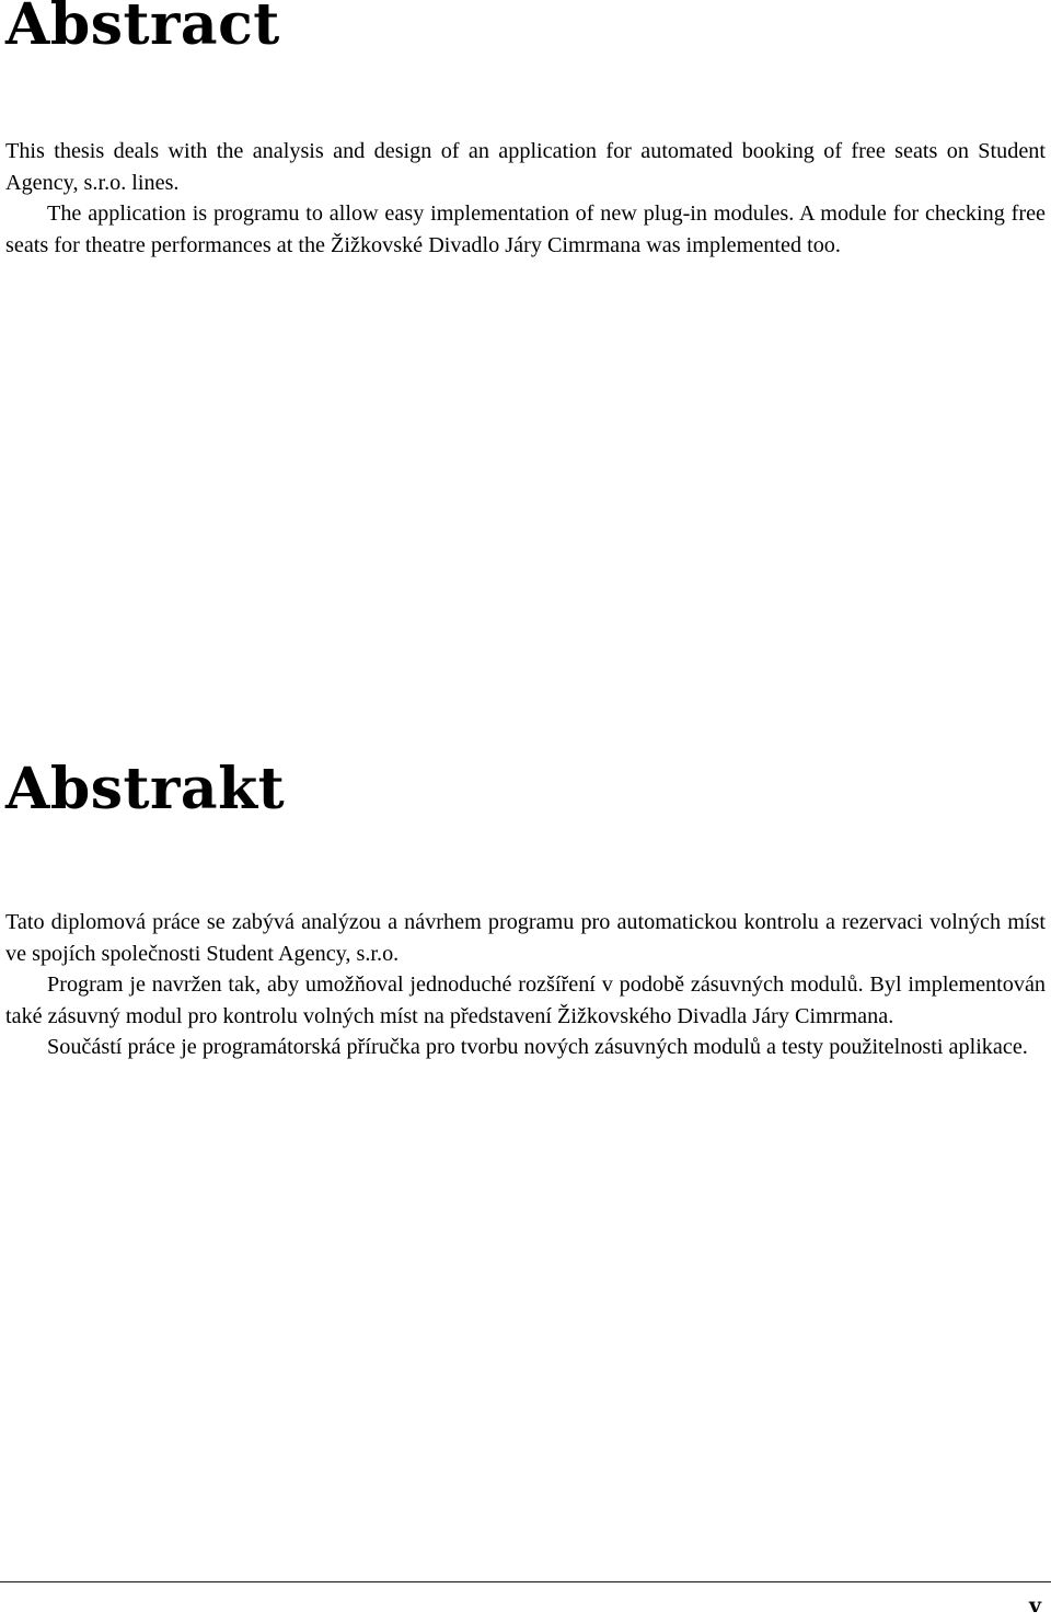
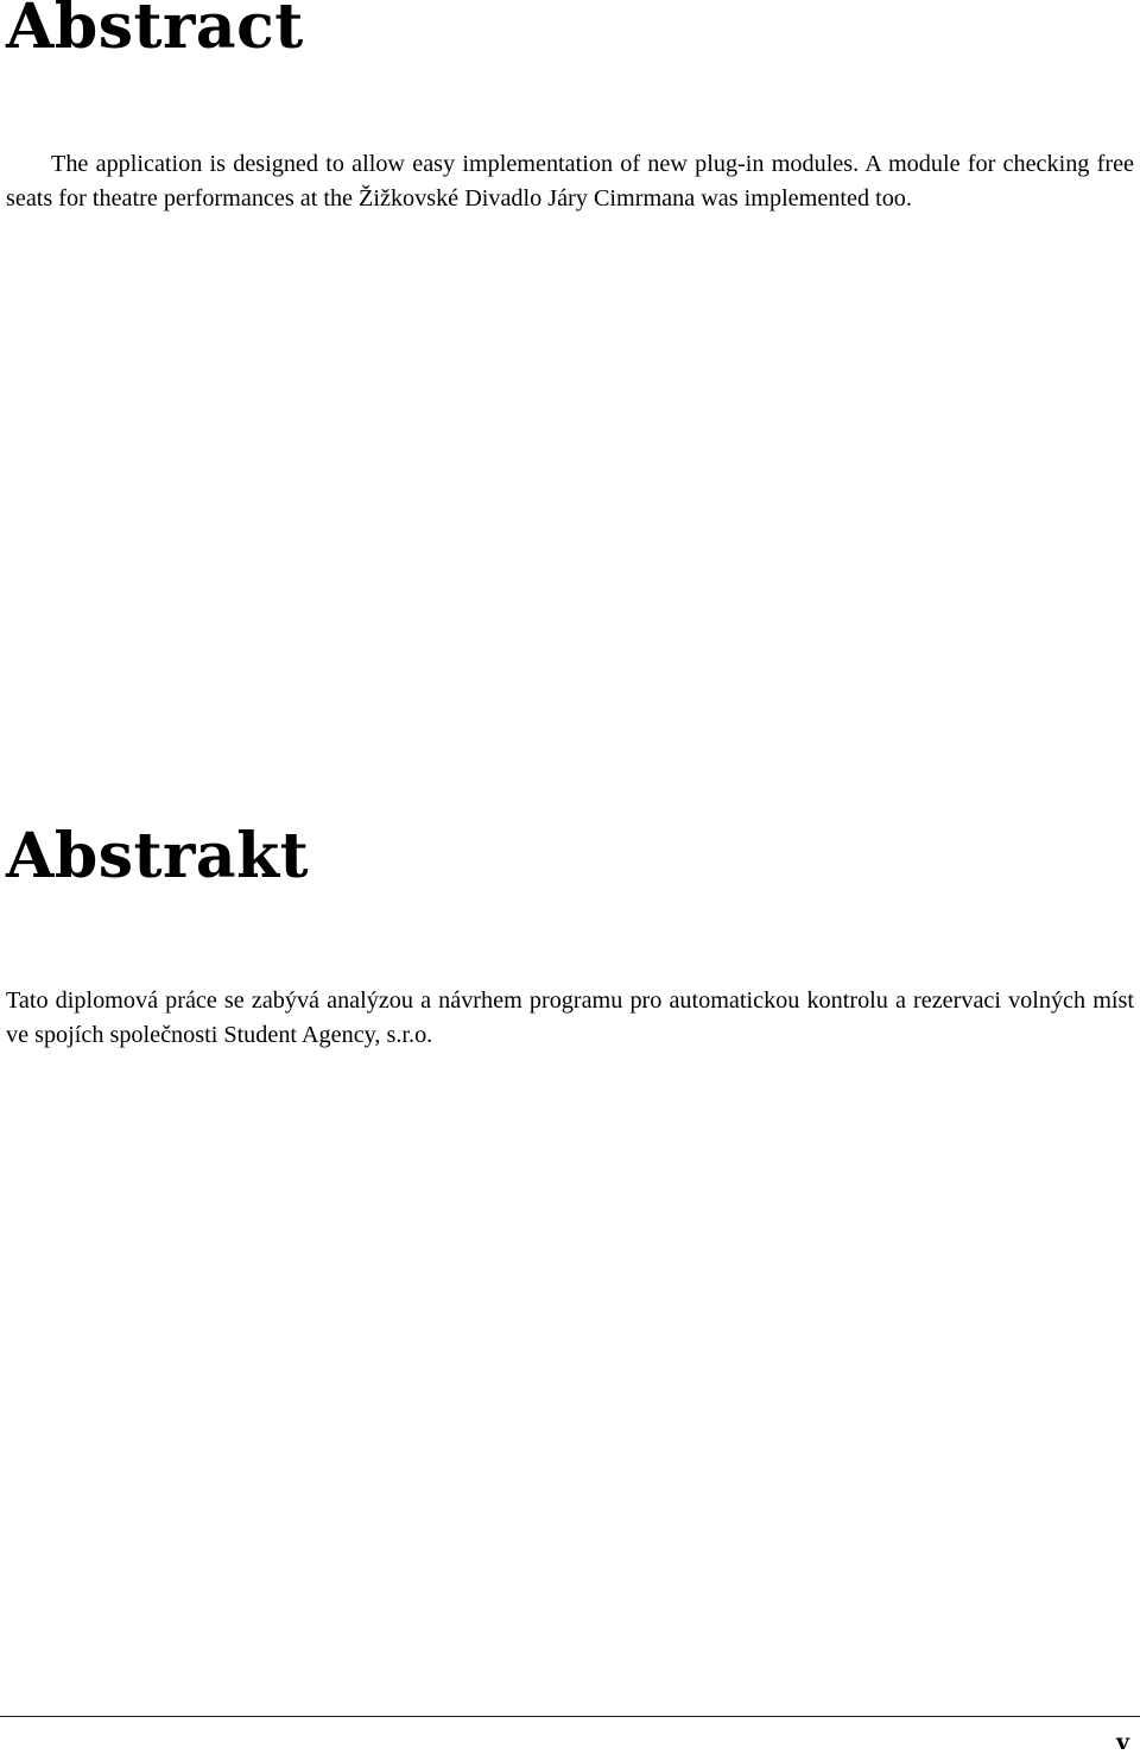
  Abstract
- This thesis deals with the analysis and design of an application for automated booking of free seats on Student Agency, s.r.o. lines.
- The application is programu to allow easy implementation of new plug-in modules. A module for checking free seats for theatre performances at the Žižkovské Divadlo Járy Cimrmana was implemented too.
+ The application is designed to allow easy implementation of new plug-in modules. A module for checking free seats for theatre performances at the Žižkovské Divadlo Járy Cimrmana was implemented too.
  Abstrakt
  Tato diplomová práce se zabývá analýzou a návrhem programu pro automatickou kontrolu a rezervaci volných míst ve spojích společnosti Student Agency, s.r.o.
- Program je navržen tak, aby umožňoval jednoduché rozšíření v podobě zásuvných modulů. Byl implementován také zásuvný modul pro kontrolu volných míst na představení Žižkovského Divadla Járy Cimrmana.
- Součástí práce je programátorská příručka pro tvorbu nových zásuvných modulů a testy použitelnosti aplikace.
  v
